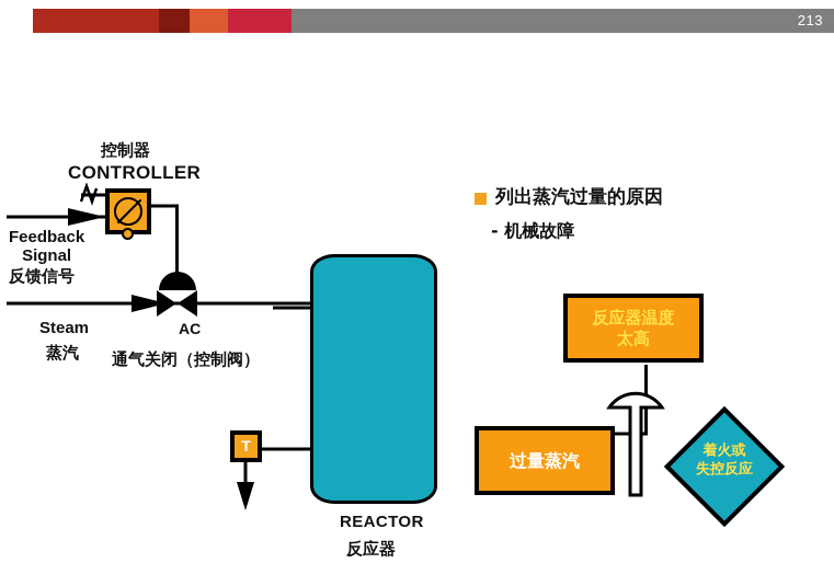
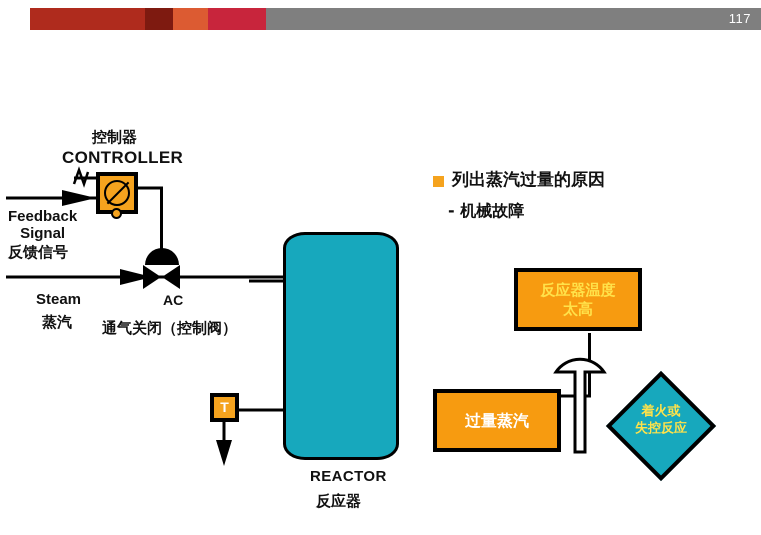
- 213
+ 117
  控制器
  CONTROLLER
  Feedback
  Signal
  反馈信号
  Steam
  蒸汽
  AC
  通气关闭（控制阀）
  REACTOR
  反应器
  T
  列出蒸汽过量的原因
  - 机械故障
  反应器温度
  太高
  过量蒸汽
  着火或
  失控反应
